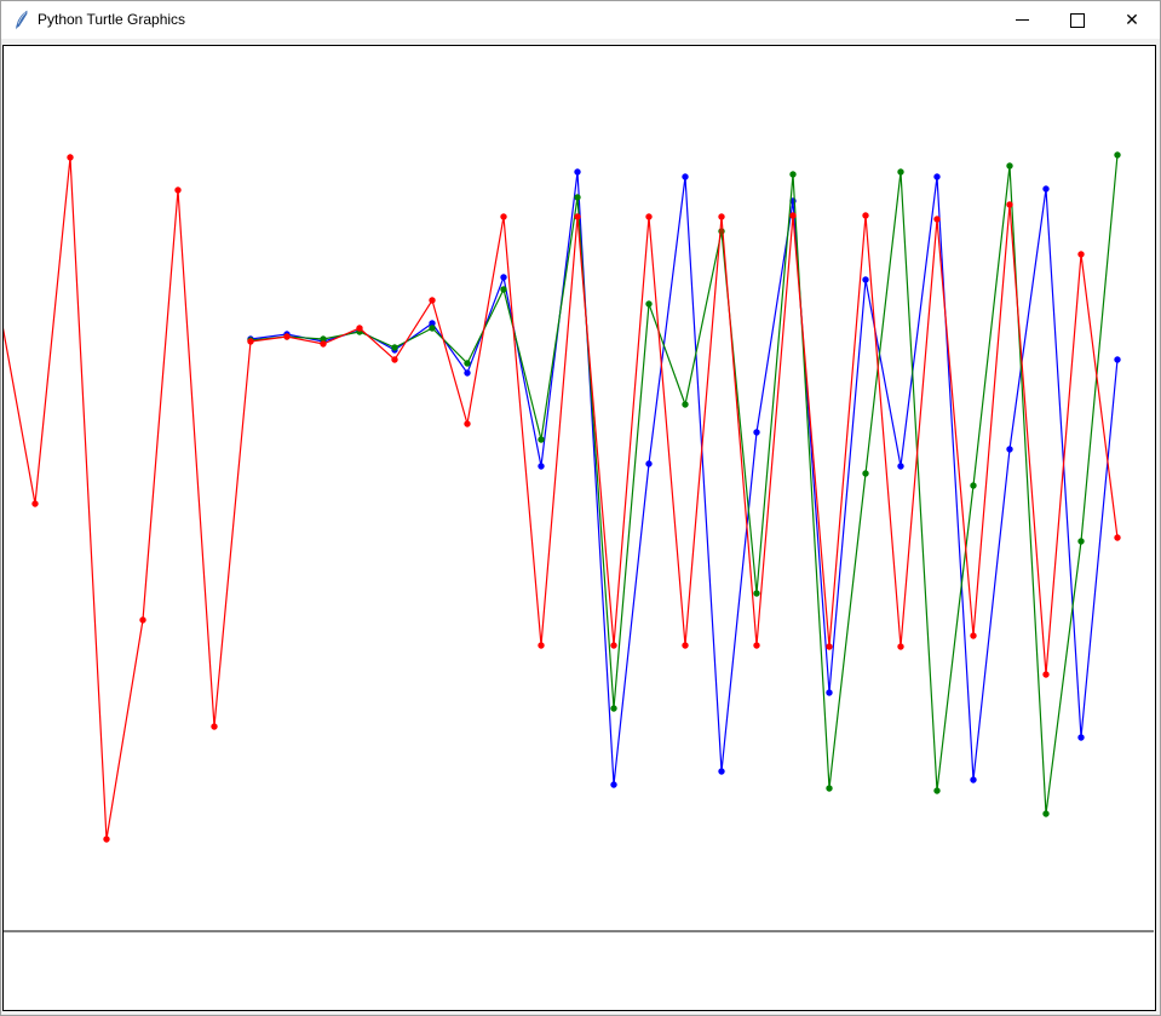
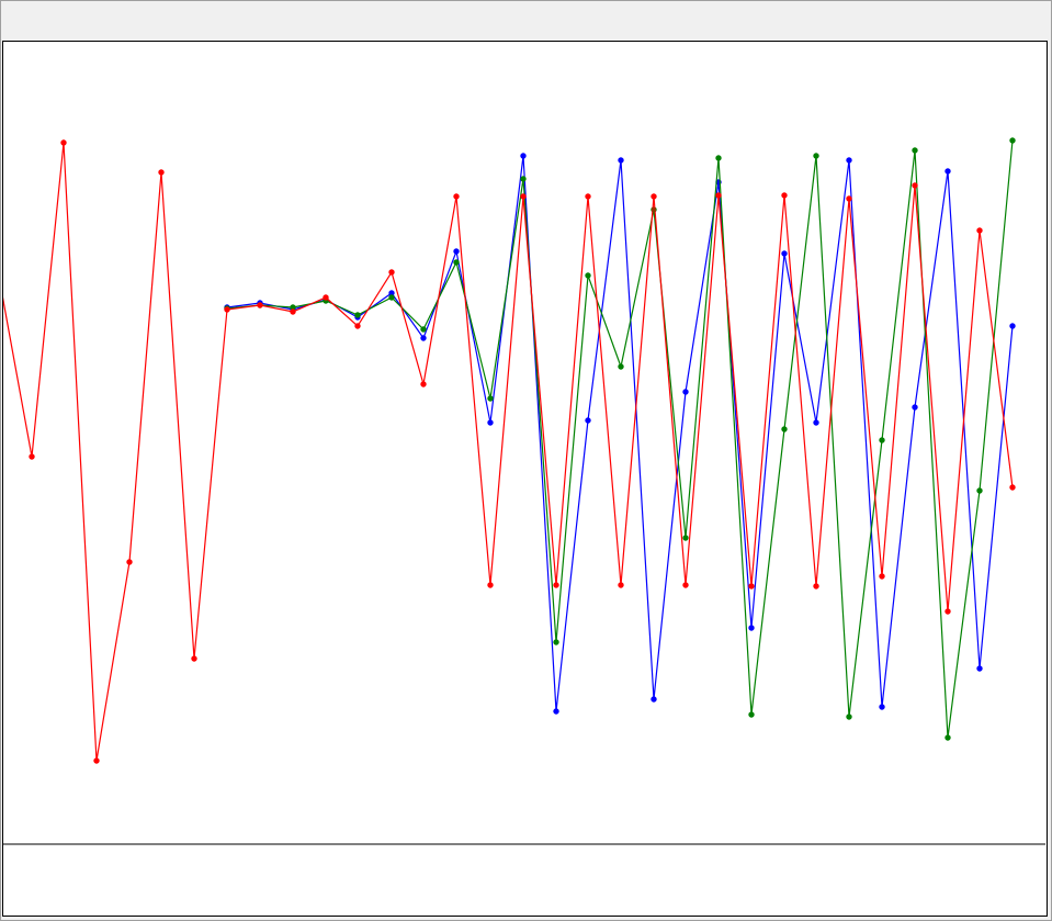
- Python Turtle Graphics
- ✕
